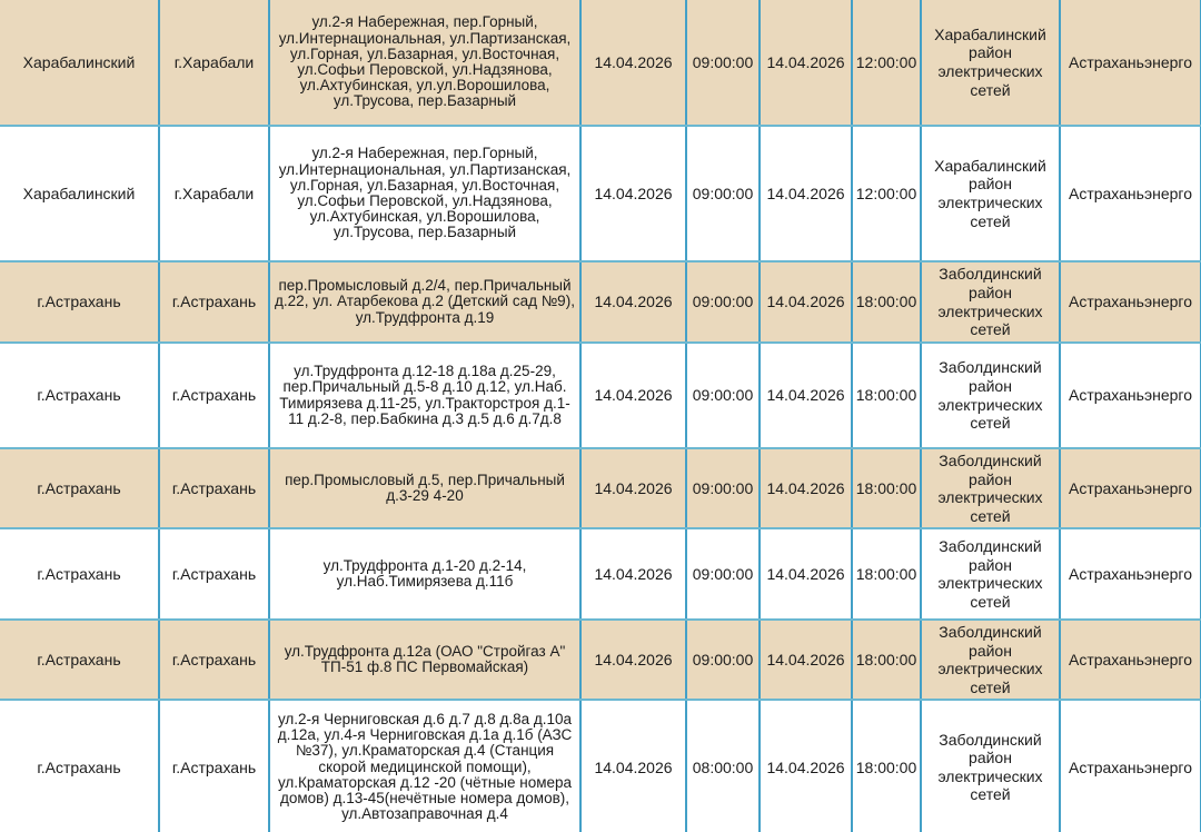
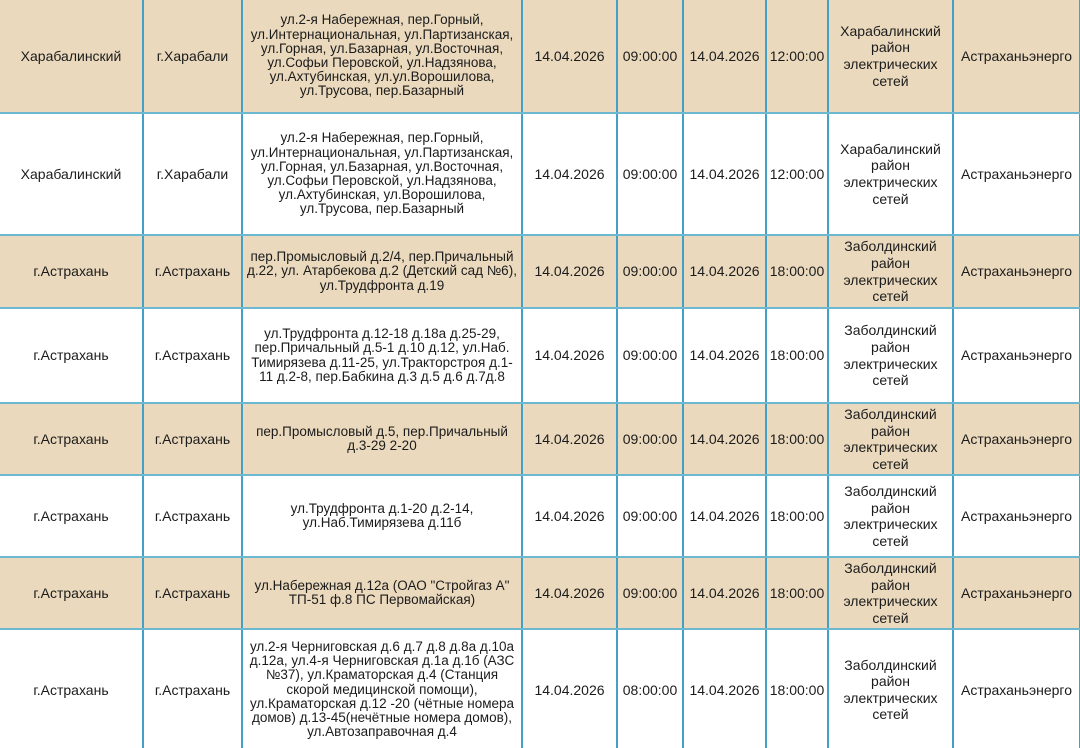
  Харабалинский	г.Харабали	ул.2-я Набережная, пер.Горный, ул.Интернациональная, ул.Партизанская, ул.Горная, ул.Базарная, ул.Восточная, ул.Софьи Перовской, ул.Надзянова, ул.Ахтубинская, ул.ул.Ворошилова, ул.Трусова, пер.Базарный	14.04.2026	09:00:00	14.04.2026	12:00:00	Харабалинский район электрических сетей	Астраханьэнерго
  Харабалинский	г.Харабали	ул.2-я Набережная, пер.Горный, ул.Интернациональная, ул.Партизанская, ул.Горная, ул.Базарная, ул.Восточная, ул.Софьи Перовской, ул.Надзянова, ул.Ахтубинская, ул.Ворошилова, ул.Трусова, пер.Базарный	14.04.2026	09:00:00	14.04.2026	12:00:00	Харабалинский район электрических сетей	Астраханьэнерго
- г.Астрахань	г.Астрахань	пер.Промысловый д.2/4, пер.Причальный д.22, ул. Атарбекова д.2 (Детский сад №9), ул.Трудфронта д.19	14.04.2026	09:00:00	14.04.2026	18:00:00	Заболдинский район электрических сетей	Астраханьэнерго
+ г.Астрахань	г.Астрахань	пер.Промысловый д.2/4, пер.Причальный д.22, ул. Атарбекова д.2 (Детский сад №6), ул.Трудфронта д.19	14.04.2026	09:00:00	14.04.2026	18:00:00	Заболдинский район электрических сетей	Астраханьэнерго
- г.Астрахань	г.Астрахань	ул.Трудфронта д.12-18 д.18а д.25-29, пер.Причальный д.5-8 д.10 д.12, ул.Наб. Тимирязева д.11-25, ул.Тракторстроя д.1-11 д.2-8, пер.Бабкина д.3 д.5 д.6 д.7д.8	14.04.2026	09:00:00	14.04.2026	18:00:00	Заболдинский район электрических сетей	Астраханьэнерго
+ г.Астрахань	г.Астрахань	ул.Трудфронта д.12-18 д.18а д.25-29, пер.Причальный д.5-1 д.10 д.12, ул.Наб. Тимирязева д.11-25, ул.Тракторстроя д.1-11 д.2-8, пер.Бабкина д.3 д.5 д.6 д.7д.8	14.04.2026	09:00:00	14.04.2026	18:00:00	Заболдинский район электрических сетей	Астраханьэнерго
- г.Астрахань	г.Астрахань	пер.Промысловый д.5, пер.Причальный д.3-29 4-20	14.04.2026	09:00:00	14.04.2026	18:00:00	Заболдинский район электрических сетей	Астраханьэнерго
+ г.Астрахань	г.Астрахань	пер.Промысловый д.5, пер.Причальный д.3-29 2-20	14.04.2026	09:00:00	14.04.2026	18:00:00	Заболдинский район электрических сетей	Астраханьэнерго
  г.Астрахань	г.Астрахань	ул.Трудфронта д.1-20 д.2-14, ул.Наб.Тимирязева д.11б	14.04.2026	09:00:00	14.04.2026	18:00:00	Заболдинский район электрических сетей	Астраханьэнерго
- г.Астрахань	г.Астрахань	ул.Трудфронта д.12а (ОАО "Стройгаз А" ТП-51 ф.8 ПС Первомайская)	14.04.2026	09:00:00	14.04.2026	18:00:00	Заболдинский район электрических сетей	Астраханьэнерго
+ г.Астрахань	г.Астрахань	ул.Набережная д.12а (ОАО "Стройгаз А" ТП-51 ф.8 ПС Первомайская)	14.04.2026	09:00:00	14.04.2026	18:00:00	Заболдинский район электрических сетей	Астраханьэнерго
  г.Астрахань	г.Астрахань	ул.2-я Черниговская д.6 д.7 д.8 д.8а д.10а д.12а, ул.4-я Черниговская д.1а д.1б (АЗС №37), ул.Краматорская д.4 (Станция скорой медицинской помощи), ул.Краматорская д.12 -20 (чётные номера домов) д.13-45(нечётные номера домов), ул.Автозаправочная д.4	14.04.2026	08:00:00	14.04.2026	18:00:00	Заболдинский район электрических сетей	Астраханьэнерго
